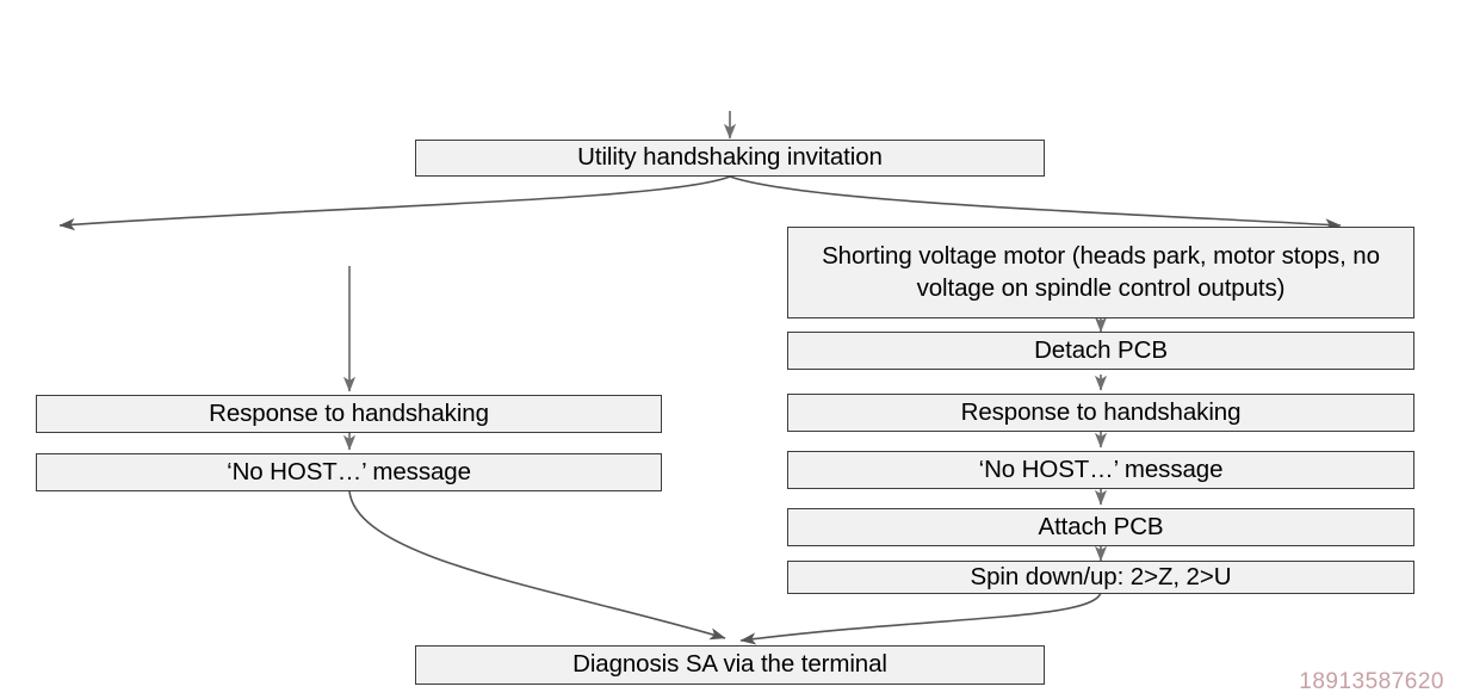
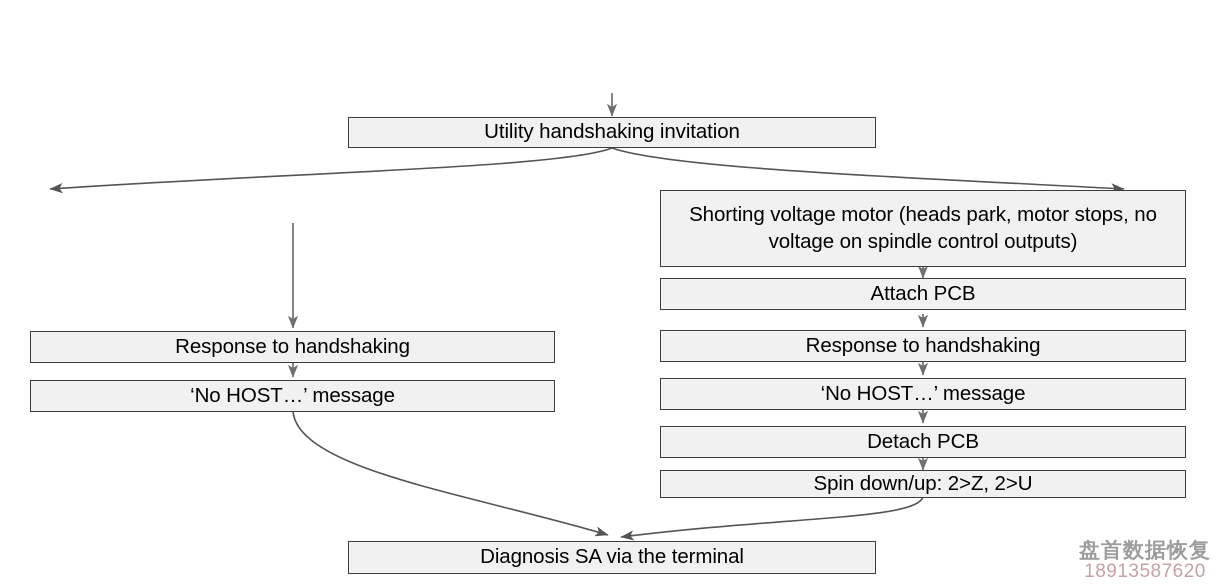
  Utility handshaking invitation
  Response to handshaking
  ‘No HOST…’ message
  Shorting voltage motor (heads park, motor stops, no voltage on spindle control outputs)
- Detach PCB
+ Attach PCB
  Response to handshaking
  ‘No HOST…’ message
- Attach PCB
+ Detach PCB
  Spin down/up: 2>Z, 2>U
  Diagnosis SA via the terminal
+ 盘首数据恢复
  18913587620
